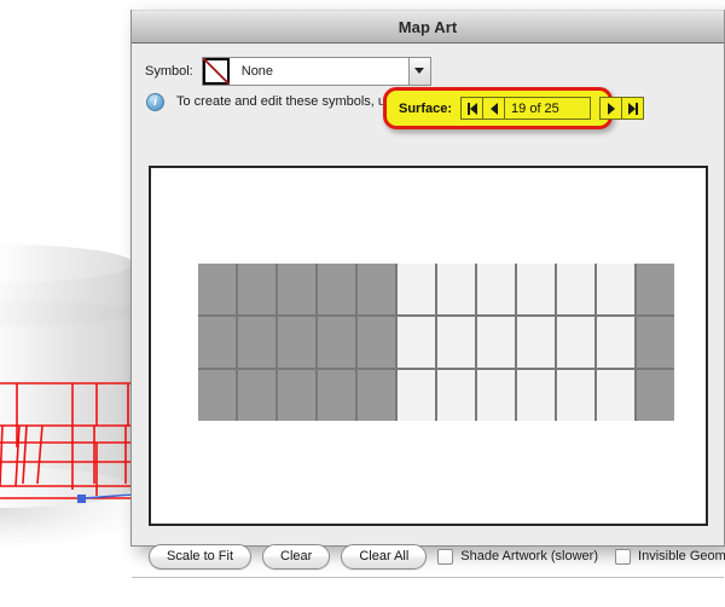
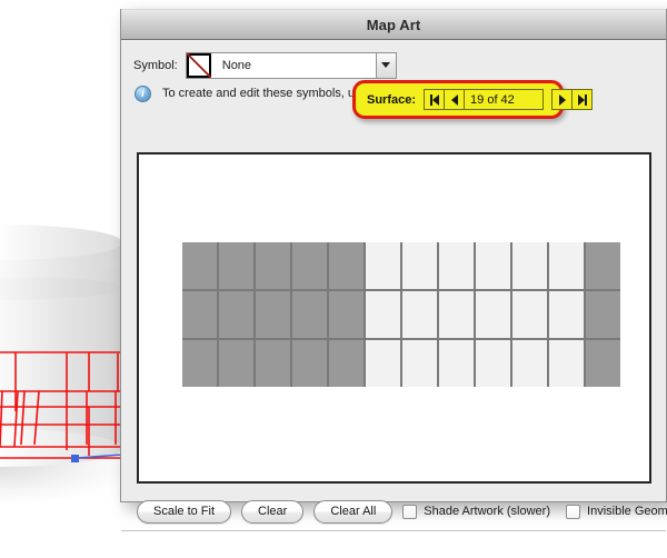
  Map Art
  Symbol:
  None
  Surface:
- 19 of 25
+ 19 of 42
  i
  Scale to Fit
  Clear
  Clear All
  Shade Artwork (slower)
  Invisible Geom
